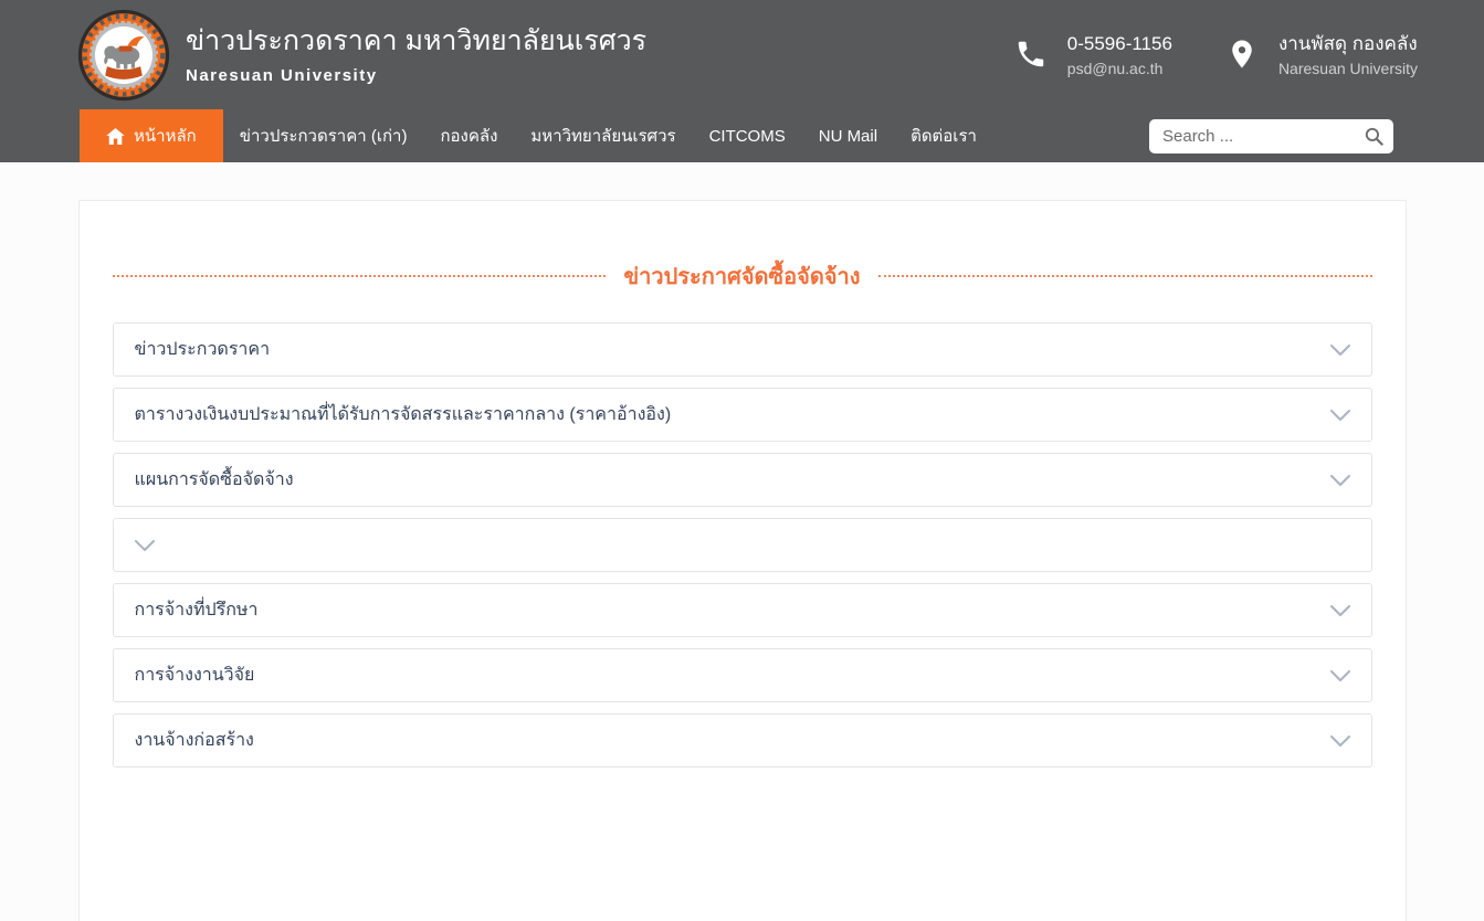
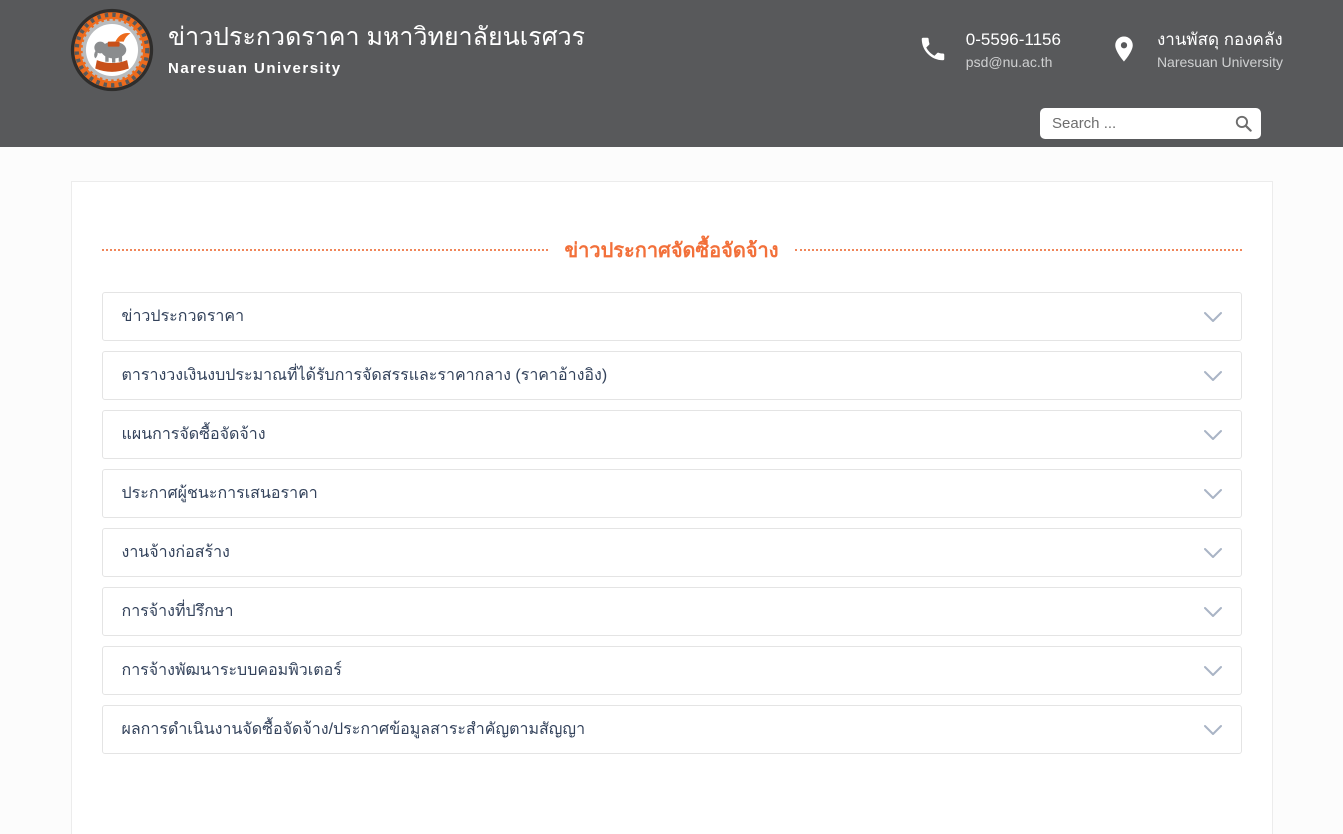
  ข่าวประกวดราคา มหาวิทยาลัยนเรศวร
  Naresuan University
  0-5596-1156
  psd@nu.ac.th
  งานพัสดุ กองคลัง
  Naresuan University
- หน้าหลัก
- ข่าวประกวดราคา (เก่า)
- กองคลัง
- มหาวิทยาลัยนเรศวร
- CITCOMS
- NU Mail
- ติดต่อเรา
  Search ...
  ข่าวประกาศจัดซื้อจัดจ้าง
  ข่าวประกวดราคา
  ตารางวงเงินงบประมาณที่ได้รับการจัดสรรและราคากลาง (ราคาอ้างอิง)
  แผนการจัดซื้อจัดจ้าง
+ ประกาศผู้ชนะการเสนอราคา
- การจ้างที่ปรึกษา
+ งานจ้างก่อสร้าง
- การจ้างงานวิจัย
- งานจ้างก่อสร้าง
+ การจ้างที่ปรึกษา
+ การจ้างพัฒนาระบบคอมพิวเตอร์
+ ผลการดำเนินงานจัดซื้อจัดจ้าง/ประกาศข้อมูลสาระสำคัญตามสัญญา
